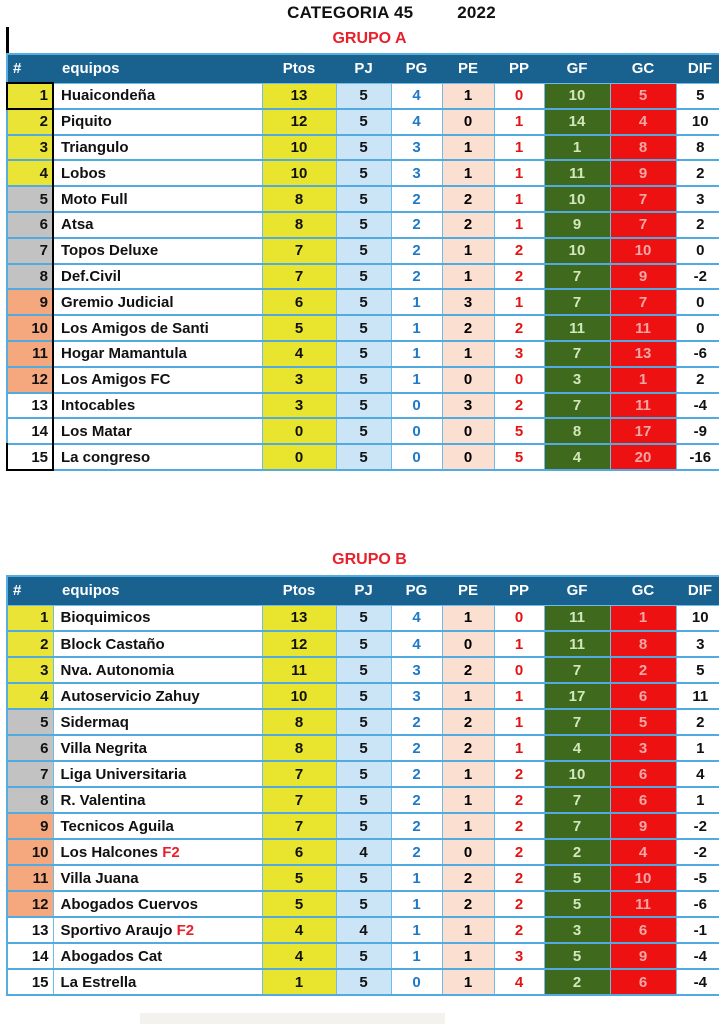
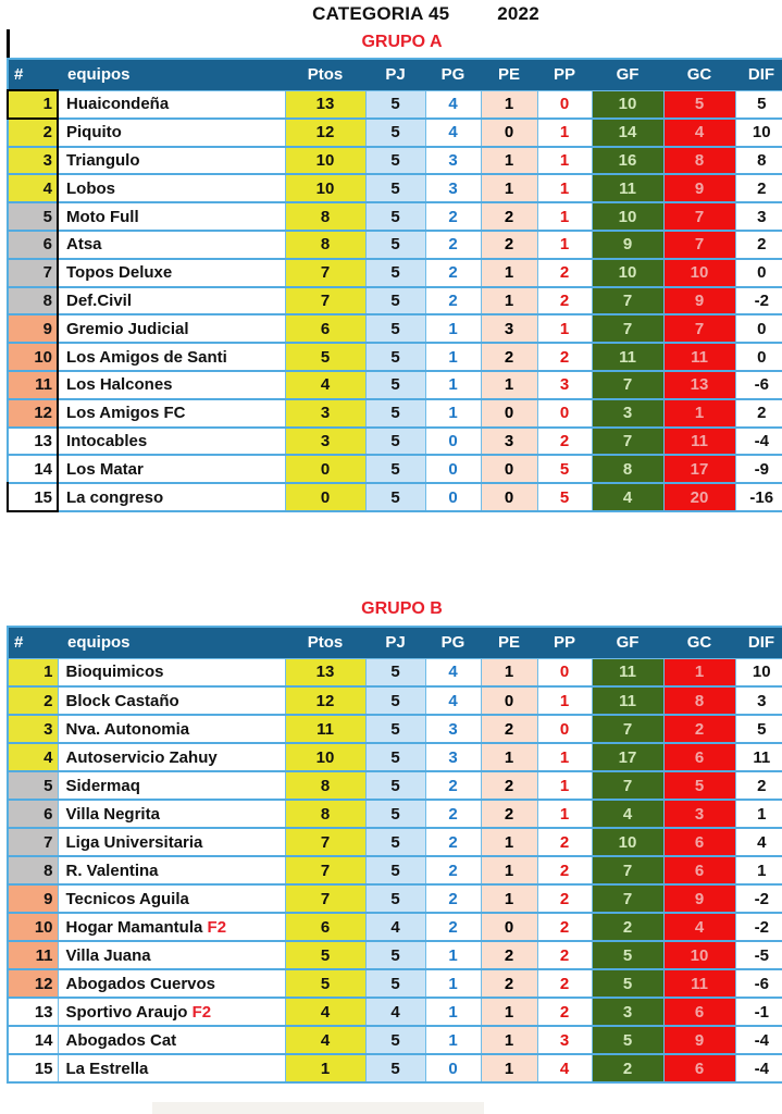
  CATEGORIA 45
  2022
  GRUPO A
  #	equipos	Ptos	PJ	PG	PE	PP	GF	GC	DIF
  1	Huaicondeña	13	5	4	1	0	10	5	5
  2	Piquito	12	5	4	0	1	14	4	10
- 3	Triangulo	10	5	3	1	1	1	8	8
+ 3	Triangulo	10	5	3	1	1	16	8	8
  4	Lobos	10	5	3	1	1	11	9	2
  5	Moto Full	8	5	2	2	1	10	7	3
  6	Atsa	8	5	2	2	1	9	7	2
  7	Topos Deluxe	7	5	2	1	2	10	10	0
  8	Def.Civil	7	5	2	1	2	7	9	-2
  9	Gremio Judicial	6	5	1	3	1	7	7	0
  10	Los Amigos de Santi	5	5	1	2	2	11	11	0
- 11	Hogar Mamantula	4	5	1	1	3	7	13	-6
+ 11	Los Halcones	4	5	1	1	3	7	13	-6
  12	Los Amigos FC	3	5	1	0	0	3	1	2
  13	Intocables	3	5	0	3	2	7	11	-4
  14	Los Matar	0	5	0	0	5	8	17	-9
  15	La congreso	0	5	0	0	5	4	20	-16
  GRUPO B
  #	equipos	Ptos	PJ	PG	PE	PP	GF	GC	DIF
  1	Bioquimicos	13	5	4	1	0	11	1	10
  2	Block Castaño	12	5	4	0	1	11	8	3
  3	Nva. Autonomia	11	5	3	2	0	7	2	5
  4	Autoservicio Zahuy	10	5	3	1	1	17	6	11
  5	Sidermaq	8	5	2	2	1	7	5	2
  6	Villa Negrita	8	5	2	2	1	4	3	1
  7	Liga Universitaria	7	5	2	1	2	10	6	4
  8	R. Valentina	7	5	2	1	2	7	6	1
  9	Tecnicos Aguila	7	5	2	1	2	7	9	-2
- 10	Los Halcones F2	6	4	2	0	2	2	4	-2
+ 10	Hogar Mamantula F2	6	4	2	0	2	2	4	-2
  11	Villa Juana	5	5	1	2	2	5	10	-5
  12	Abogados Cuervos	5	5	1	2	2	5	11	-6
  13	Sportivo Araujo F2	4	4	1	1	2	3	6	-1
  14	Abogados Cat	4	5	1	1	3	5	9	-4
  15	La Estrella	1	5	0	1	4	2	6	-4
